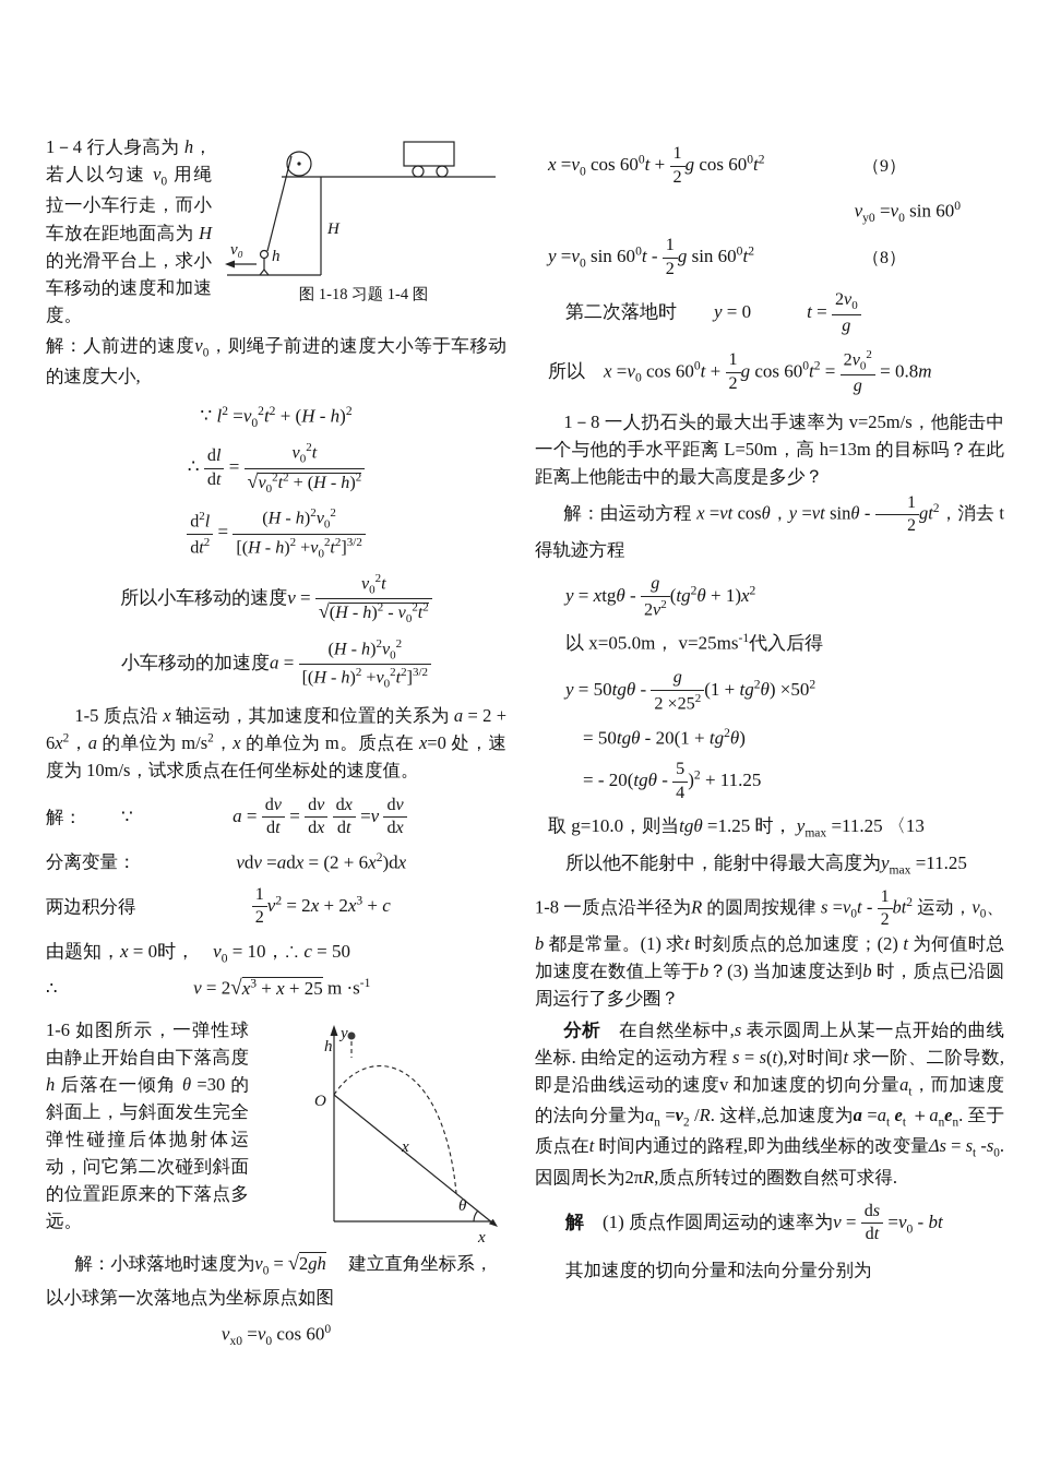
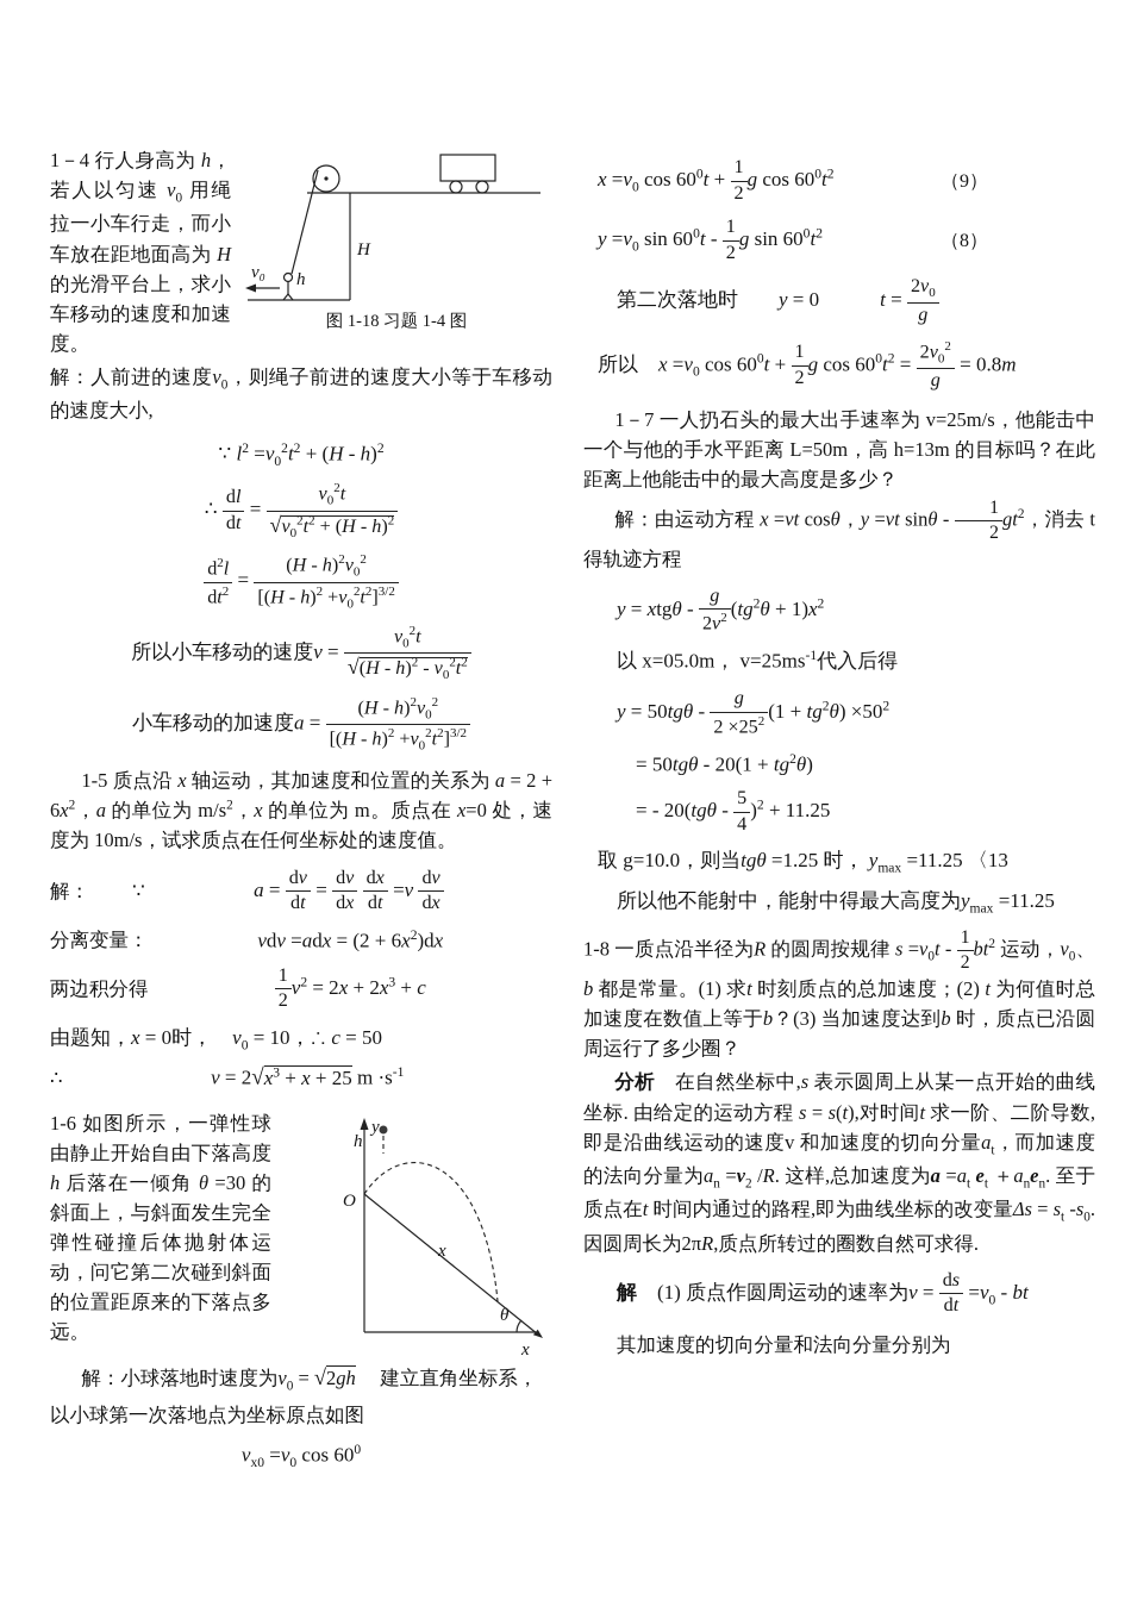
  v₀
  h
  H
  图 1-18 习题 1-4 图
  1－4 行人身高为 h，若人以匀速 v0 用绳拉一小车行走，而小车放在距地面高为 H 的光滑平台上，求小车移动的速度和加速度。
  解：人前进的速度v0，则绳子前进的速度大小等于车移动的速度大小,
  ∵ l2 =v02t2 + (H - h)2
  ∴
  dl
  dt
  =
  v02t
  √v02t2 + (H - h)2
  d2l
  dt2
  =
  (H - h)2v02
  [(H - h)2 +v02t2]3/2
  所以小车移动的速度v =
  v02t
  √(H - h)2 - v02t2
  小车移动的加速度a =
  (H - h)2v02
  [(H - h)2 +v02t2]3/2
  1-5 质点沿 x 轴运动，其加速度和位置的关系为 a = 2 + 6x2，a 的单位为 m/s2，x 的单位为 m。质点在 x=0 处，速度为 10m/s，试求质点在任何坐标处的速度值。
  解：
  ∵
  a =
  dv
  dt
  =
  dv
  dx
  dx
  dt
  =v
  dv
  dx
  分离变量：
  vdv =adx = (2 + 6x2)dx
  两边积分得
  1
  2
  v2 = 2x + 2x3 + c
  由题知，x = 0时， v0 = 10，∴ c = 50
  ∴
  v = 2√x3 + x + 25 m ·s-1
  y
  h
  O
  x
  θ
  x
  1-6 如图所示，一弹性球由静止开始自由下落高度 h 后落在一倾角 θ =30 的斜面上，与斜面发生完全弹性碰撞后体抛射体运动，问它第二次碰到斜面的位置距原来的下落点多远。
  解：小球落地时速度为v0 = √2gh 建立直角坐标系，
  以小球第一次落地点为坐标原点如图
  vx0 =v0 cos 600
  x =v0 cos 600t +
  1
  2
  g cos 600t2
  （9）
- vy0 =v0 sin 600
  y =v0 sin 600t -
  1
  2
  g sin 600t2
  （8）
  第二次落地时 y = 0 t =
  2v0
  g
  所以 x =v0 cos 600t +
  1
  2
  g cos 600t2 =
  2v02
  g
  = 0.8m
- 1－8 一人扔石头的最大出手速率为 v=25m/s，他能击中一个与他的手水平距离 L=50m，高 h=13m 的目标吗？在此距离上他能击中的最大高度是多少？
+ 1－7 一人扔石头的最大出手速率为 v=25m/s，他能击中一个与他的手水平距离 L=50m，高 h=13m 的目标吗？在此距离上他能击中的最大高度是多少？
  解：由运动方程 x =vt cosθ，y =vt sinθ -
  1
  2
  gt2，消去 t 得轨迹方程
  y = xtgθ -
  g
  2v2
  (tg2θ + 1)x2
  以 x=05.0m， v=25ms-1代入后得
  y = 50tgθ -
  g
  2 ×252
  (1 + tg2θ) ×502
  = 50tgθ - 20(1 + tg2θ)
  = - 20(tgθ -
  5
  4
  )2 + 11.25
  取 g=10.0，则当tgθ =1.25 时， ymax =11.25 〈13
  所以他不能射中，能射中得最大高度为ymax =11.25
  1-8 一质点沿半径为R 的圆周按规律 s =v0t -
  1
  2
  bt2 运动，v0、b 都是常量。(1) 求t 时刻质点的总加速度；(2) t 为何值时总加速度在数值上等于b？(3) 当加速度达到b 时，质点已沿圆周运行了多少圈？
  分析 在自然坐标中,s 表示圆周上从某一点开始的曲线坐标. 由给定的运动方程 s = s(t),对时间t 求一阶、二阶导数,即是沿曲线运动的速度v 和加速度的切向分量at，而加速度的法向分量为an =v2 /R. 这样,总加速度为a =at et ＋anen. 至于质点在t 时间内通过的路程,即为曲线坐标的改变量Δs = st -s0. 因圆周长为2πR,质点所转过的圈数自然可求得.
  解 (1) 质点作圆周运动的速率为v =
  ds
  dt
  =v0 - bt
  其加速度的切向分量和法向分量分别为
